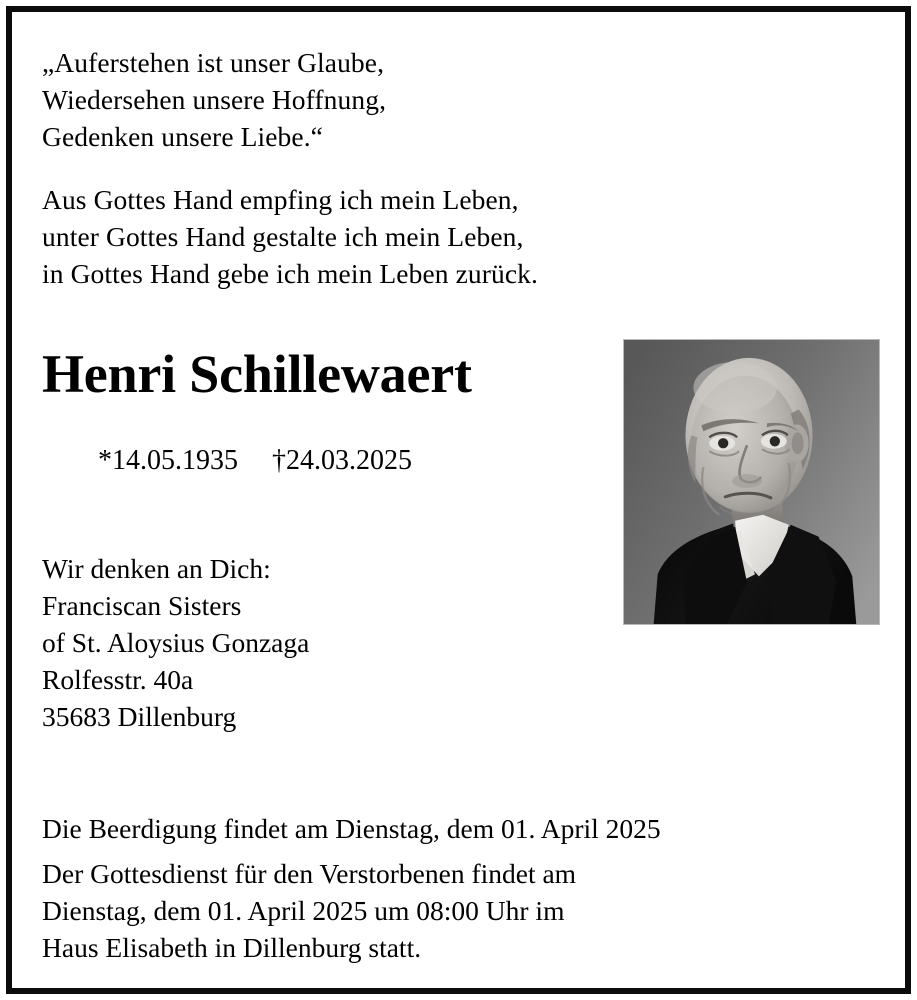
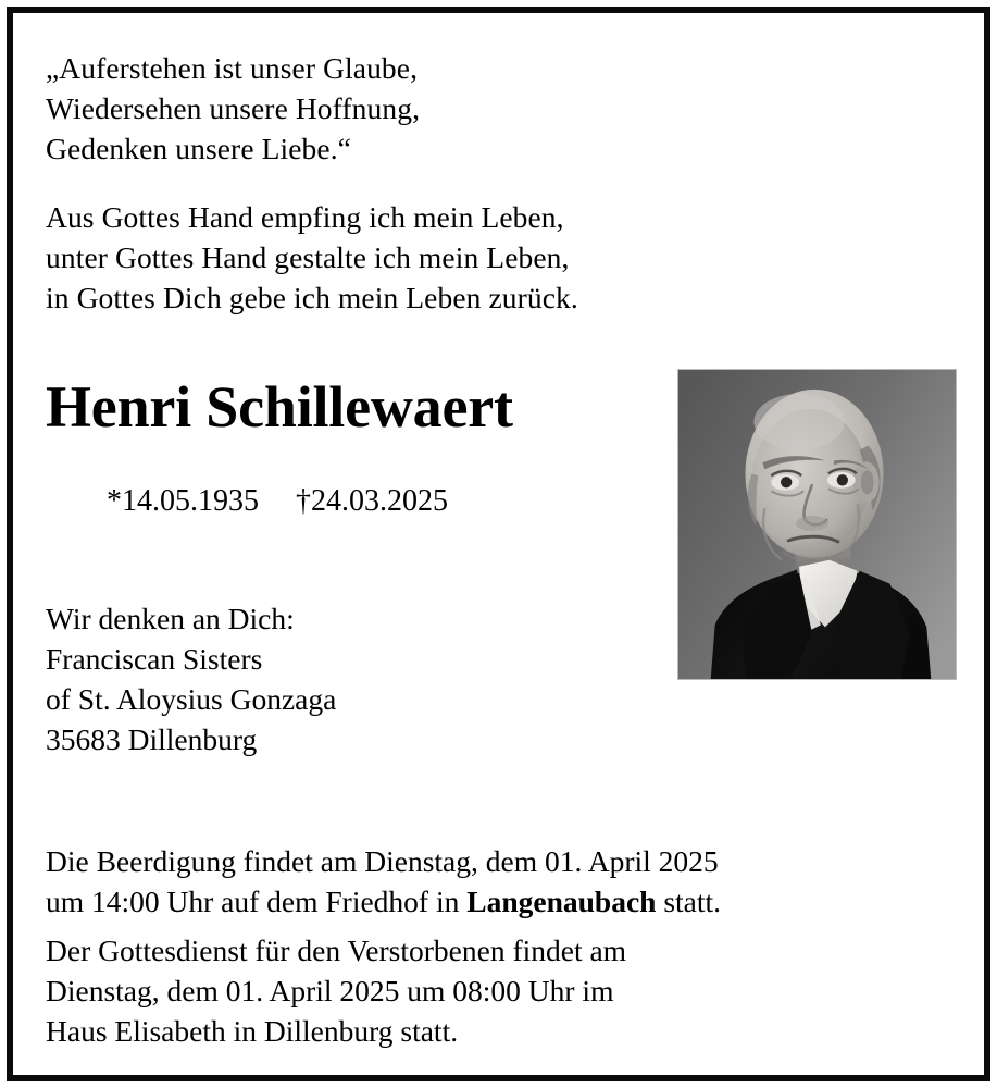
  „Auferstehen ist unser Glaube,
  Wiedersehen unsere Hoffnung,
  Gedenken unsere Liebe.“
  Aus Gottes Hand empfing ich mein Leben,
  unter Gottes Hand gestalte ich mein Leben,
- in Gottes Hand gebe ich mein Leben zurück.
+ in Gottes Dich gebe ich mein Leben zurück.
  Henri Schillewaert
  *14.05.1935 †24.03.2025
  Wir denken an Dich:
  Franciscan Sisters
  of St. Aloysius Gonzaga
- Rolfesstr. 40a
  35683 Dillenburg
  Die Beerdigung findet am Dienstag, dem 01. April 2025
+ um 14:00 Uhr auf dem Friedhof in Langenaubach statt.
  Der Gottesdienst für den Verstorbenen findet am
  Dienstag, dem 01. April 2025 um 08:00 Uhr im
  Haus Elisabeth in Dillenburg statt.
